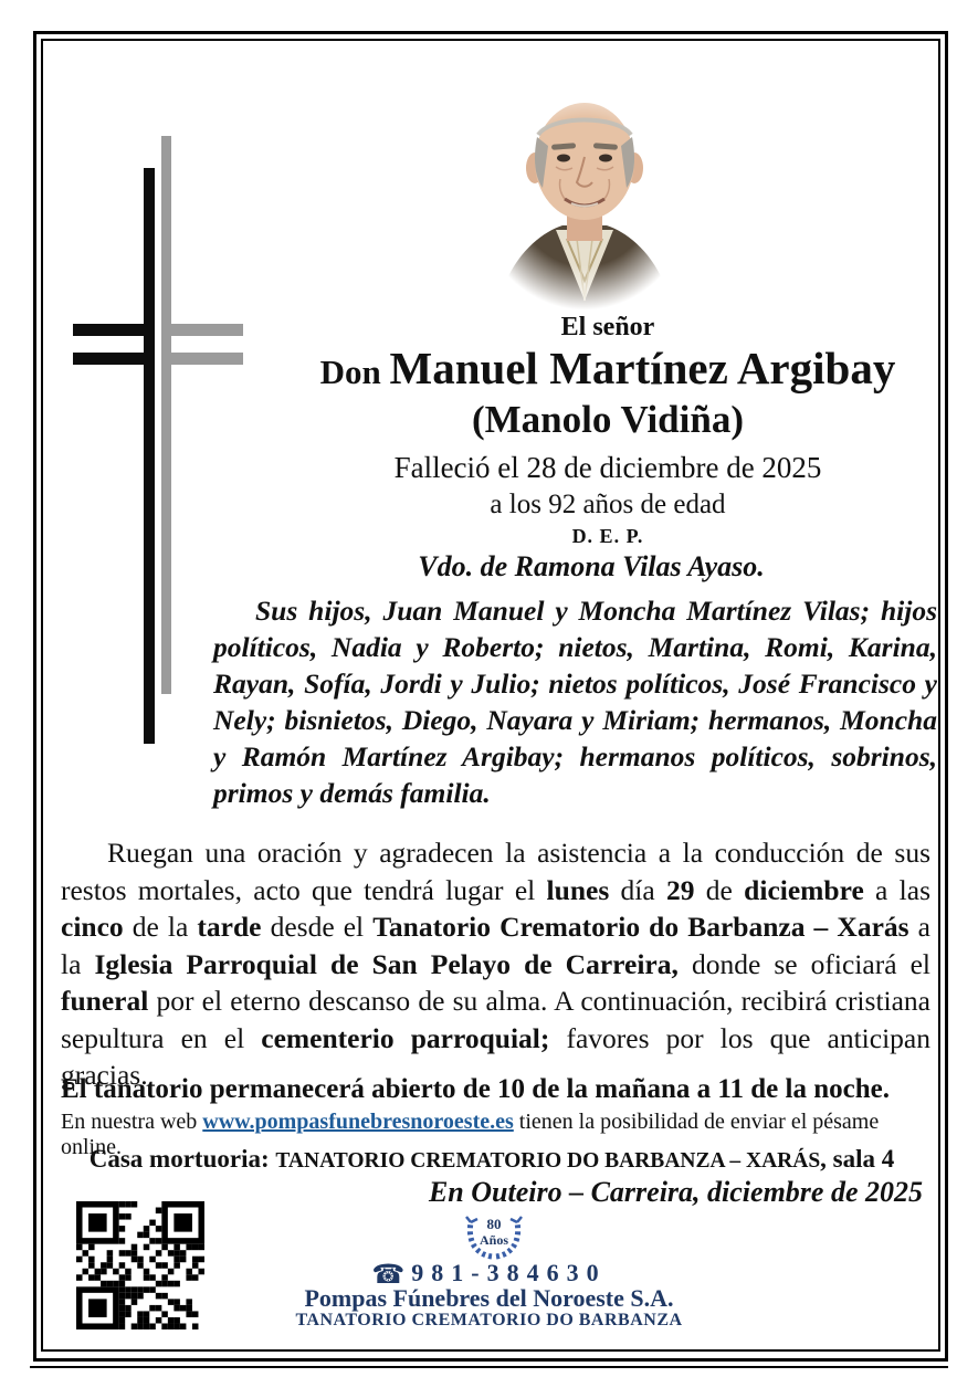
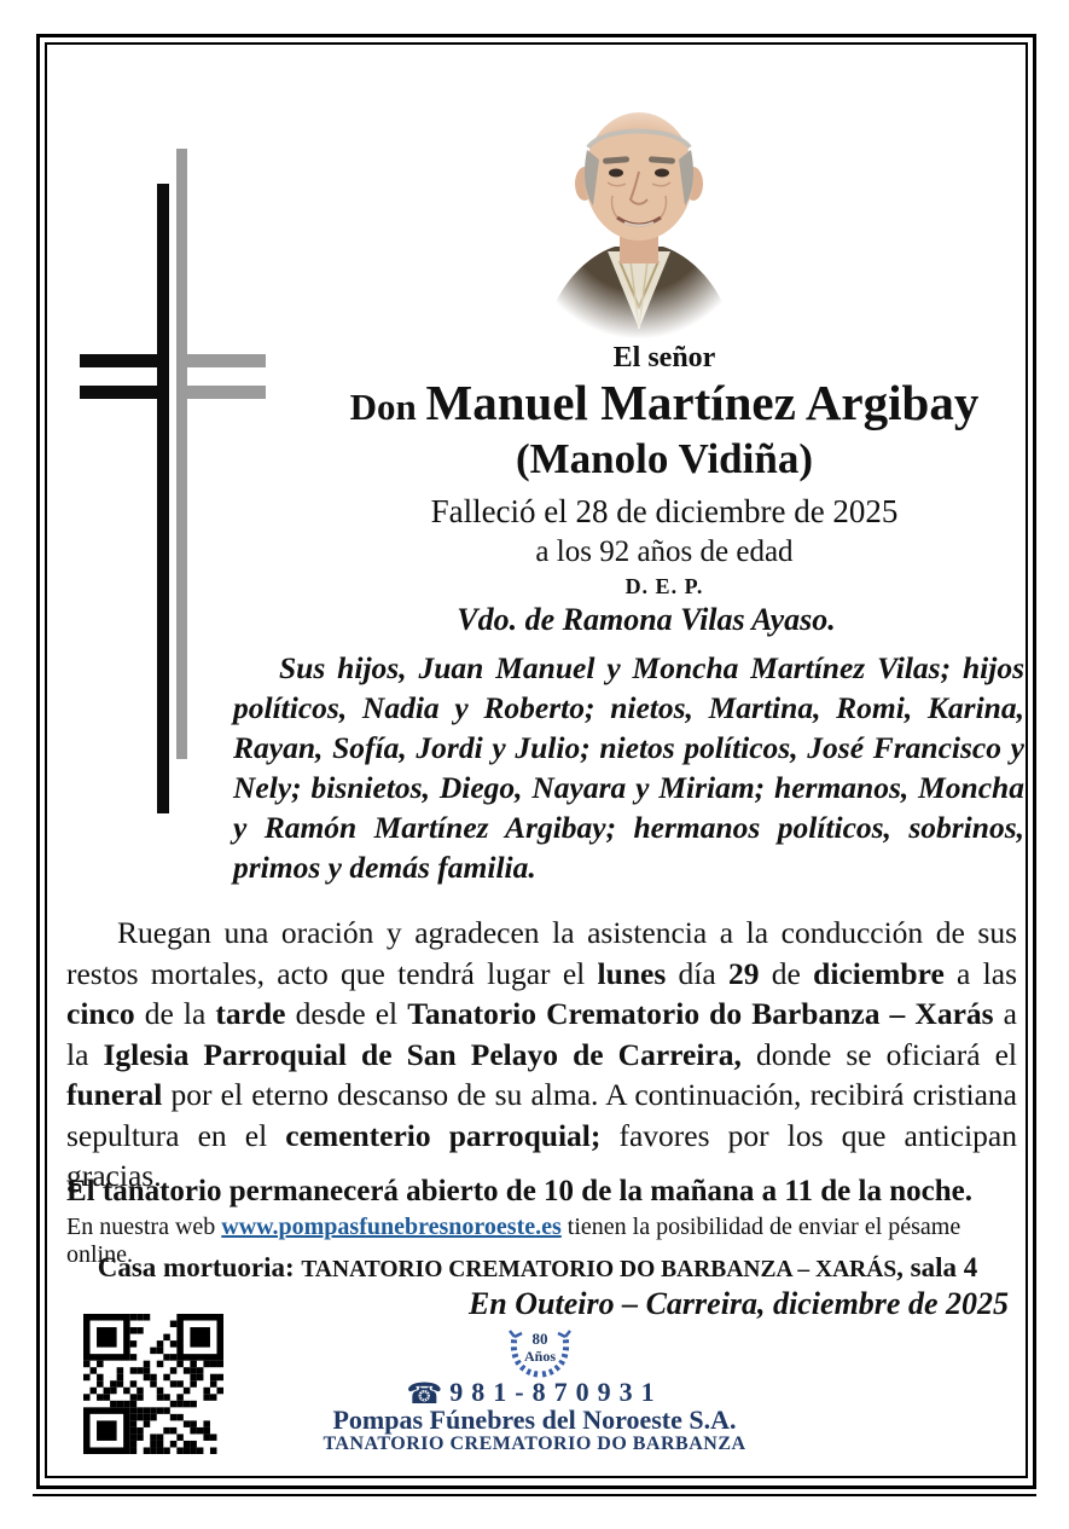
  El señor
  Don Manuel Martínez Argibay
  (Manolo Vidiña)
  Falleció el 28 de diciembre de 2025
  a los 92 años de edad
  D. E. P.
  Vdo. de Ramona Vilas Ayaso.
  Sus hijos, Juan Manuel y Moncha Martínez Vilas; hijos políticos, Nadia y Roberto; nietos, Martina, Romi, Karina, Rayan, Sofía, Jordi y Julio; nietos políticos, José Francisco y Nely; bisnietos, Diego, Nayara y Miriam; hermanos, Moncha y Ramón Martínez Argibay; hermanos políticos, sobrinos, primos y demás familia.
  Ruegan una oración y agradecen la asistencia a la conducción de sus restos mortales, acto que tendrá lugar el lunes día 29 de diciembre a las cinco de la tarde desde el Tanatorio Crematorio do Barbanza – Xarás a la Iglesia Parroquial de San Pelayo de Carreira, donde se oficiará el funeral por el eterno descanso de su alma. A continuación, recibirá cristiana sepultura en el cementerio parroquial; favores por los que anticipan gracias.
  El tanatorio permanecerá abierto de 10 de la mañana a 11 de la noche.
  En nuestra web www.pompasfunebresnoroeste.es tienen la posibilidad de enviar el pésame online.
  Casa mortuoria: TANATORIO CREMATORIO DO BARBANZA – XARÁS, sala 4
  En Outeiro – Carreira, diciembre de 2025
  80
  Años
- ☎ 981-384630
+ ☎ 981-870931
  Pompas Fúnebres del Noroeste S.A.
  TANATORIO CREMATORIO DO BARBANZA
